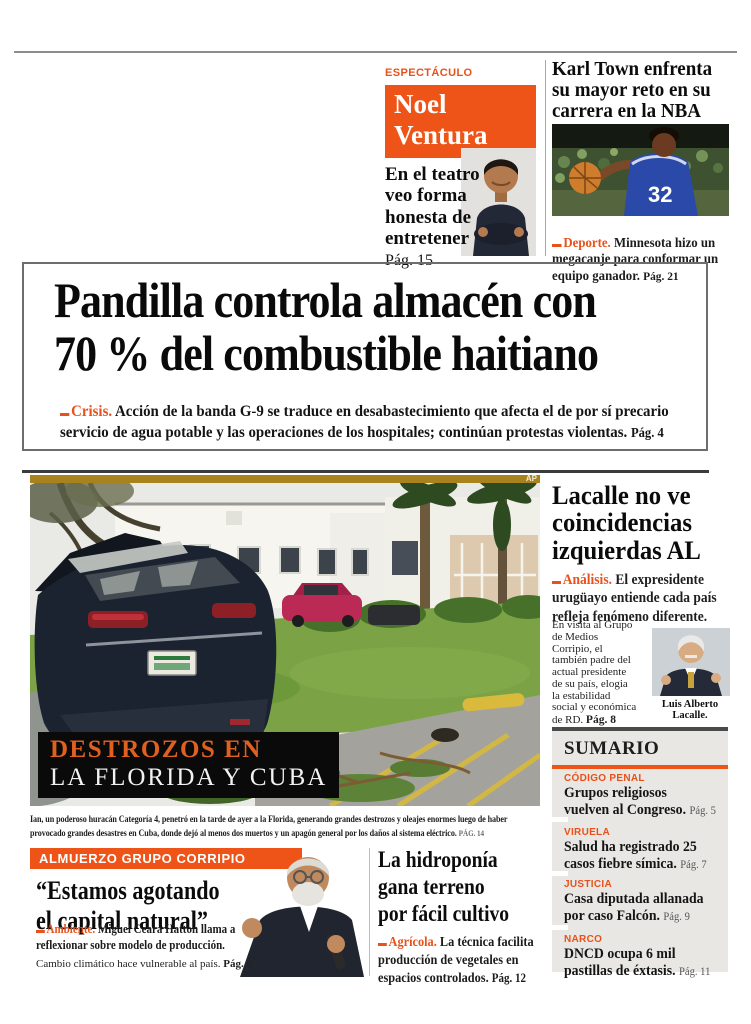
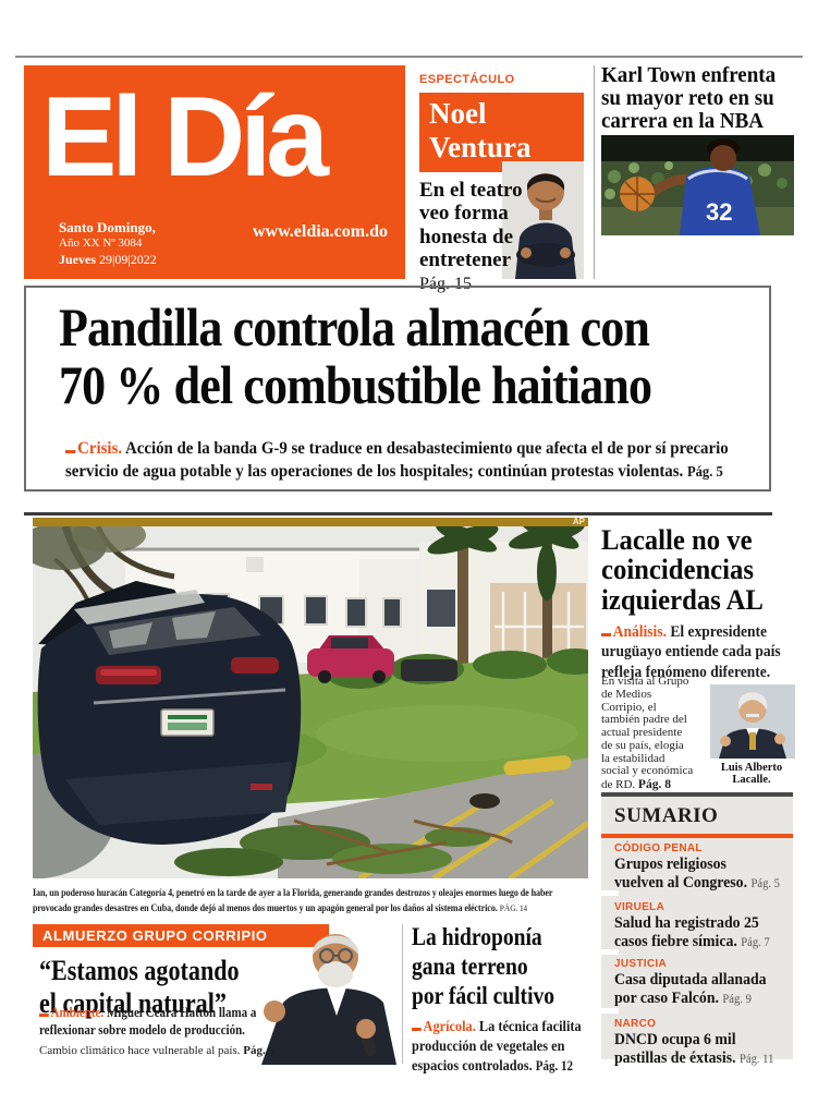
+ El Día
+ Santo Domingo,
+ Año XX Nº 3084
+ Jueves 29|09|2022
+ www.eldia.com.do
  ESPECTÁCULO
  Noel
  Ventura
  En el teatro
  veo forma
  honesta de
  entretener
  Pág. 15
  Karl Town enfrenta
  su mayor reto en su
  carrera en la NBA
  32
- Deporte. Minnesota hizo un
- megacanje para conformar un
- equipo ganador. Pág. 21
  Pandilla controla almacén con
  70 % del combustible haitiano
  Crisis. Acción de la banda G-9 se traduce en desabastecimiento que afecta el de por sí precario
- servicio de agua potable y las operaciones de los hospitales; continúan protestas violentas. Pág. 4
+ servicio de agua potable y las operaciones de los hospitales; continúan protestas violentas. Pág. 5
  AP
- DESTROZOS EN
- LA FLORIDA Y CUBA
  Ian, un poderoso huracán Categoría 4, penetró en la tarde de ayer a la Florida, generando grandes destrozos y oleajes enormes luego de haber
  provocado grandes desastres en Cuba, donde dejó al menos dos muertos y un apagón general por los daños al sistema eléctrico. PÁG. 14
  Lacalle no ve
  coincidencias
  izquierdas AL
  Análisis. El expresidente
  urugüayo entiende cada país
  refleja fenómeno diferente.
  En visita al Grupo
  de Medios
  Corripio, el
  también padre del
  actual presidente
  de su país, elogia
  la estabilidad
  social y económica
  de RD. Pág. 8
  Luis Alberto Lacalle.
  SUMARIO
  CÓDIGO PENAL
  Grupos religiosos
  vuelven al Congreso. Pág. 5
  VIRUELA
  Salud ha registrado 25
  casos fiebre símica. Pág. 7
  JUSTICIA
  Casa diputada allanada
  por caso Falcón. Pág. 9
  NARCO
  DNCD ocupa 6 mil
  pastillas de éxtasis. Pág. 11
  ALMUERZO GRUPO CORRIPIO
  “Estamos agotando
  el capital natural”
  Ambiente. Miguel Ceara Hatton llama a
  reflexionar sobre modelo de producción.
  Cambio climático hace vulnerable al país. Pág. 6
  La hidroponía
  gana terreno
  por fácil cultivo
  Agrícola. La técnica facilita
  producción de vegetales en
  espacios controlados. Pág. 12
